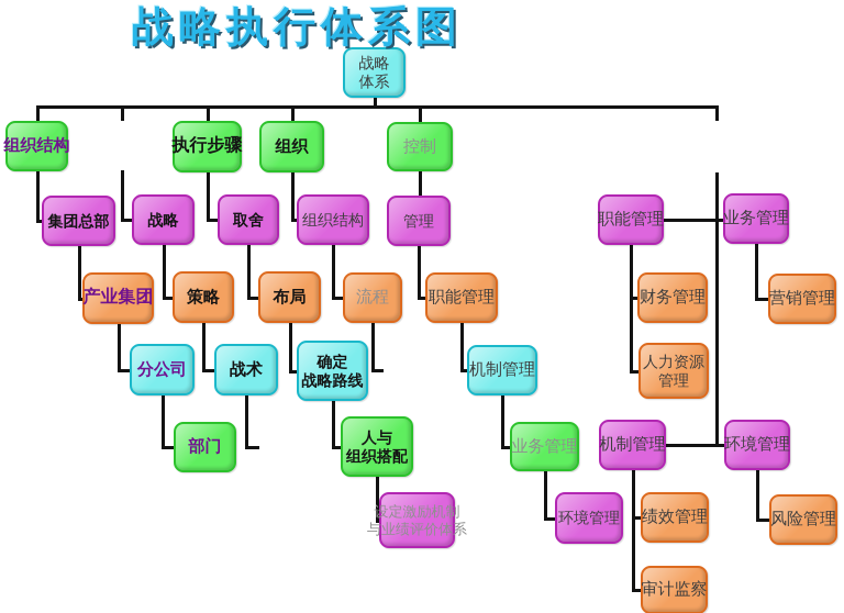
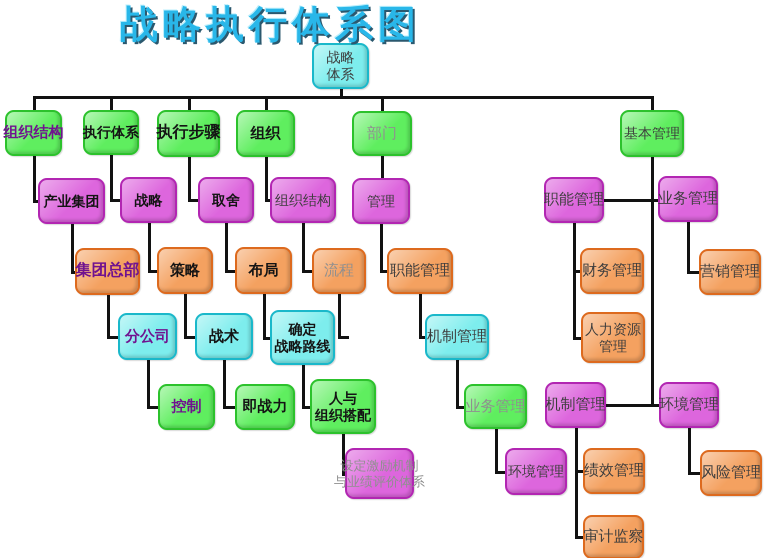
  战略执行体系图
  战略
  体系
  组织结构
+ 执行体系
  执行步骤
  组织
- 控制
+ 部门
+ 基本管理
- 集团总部
+ 产业集团
  战略
  取舍
  组织结构
  管理
  职能管理
  业务管理
- 产业集团
+ 集团总部
  策略
  布局
  流程
  职能管理
  财务管理
  营销管理
  分公司
  战术
  确定
  战略路线
  机制管理
  人力资源
  管理
- 部门
+ 控制
+ 即战力
  人与
  组织搭配
  业务管理
  机制管理
  环境管理
  设定激励机制
  与业绩评价体系
  环境管理
  绩效管理
  风险管理
  审计监察
